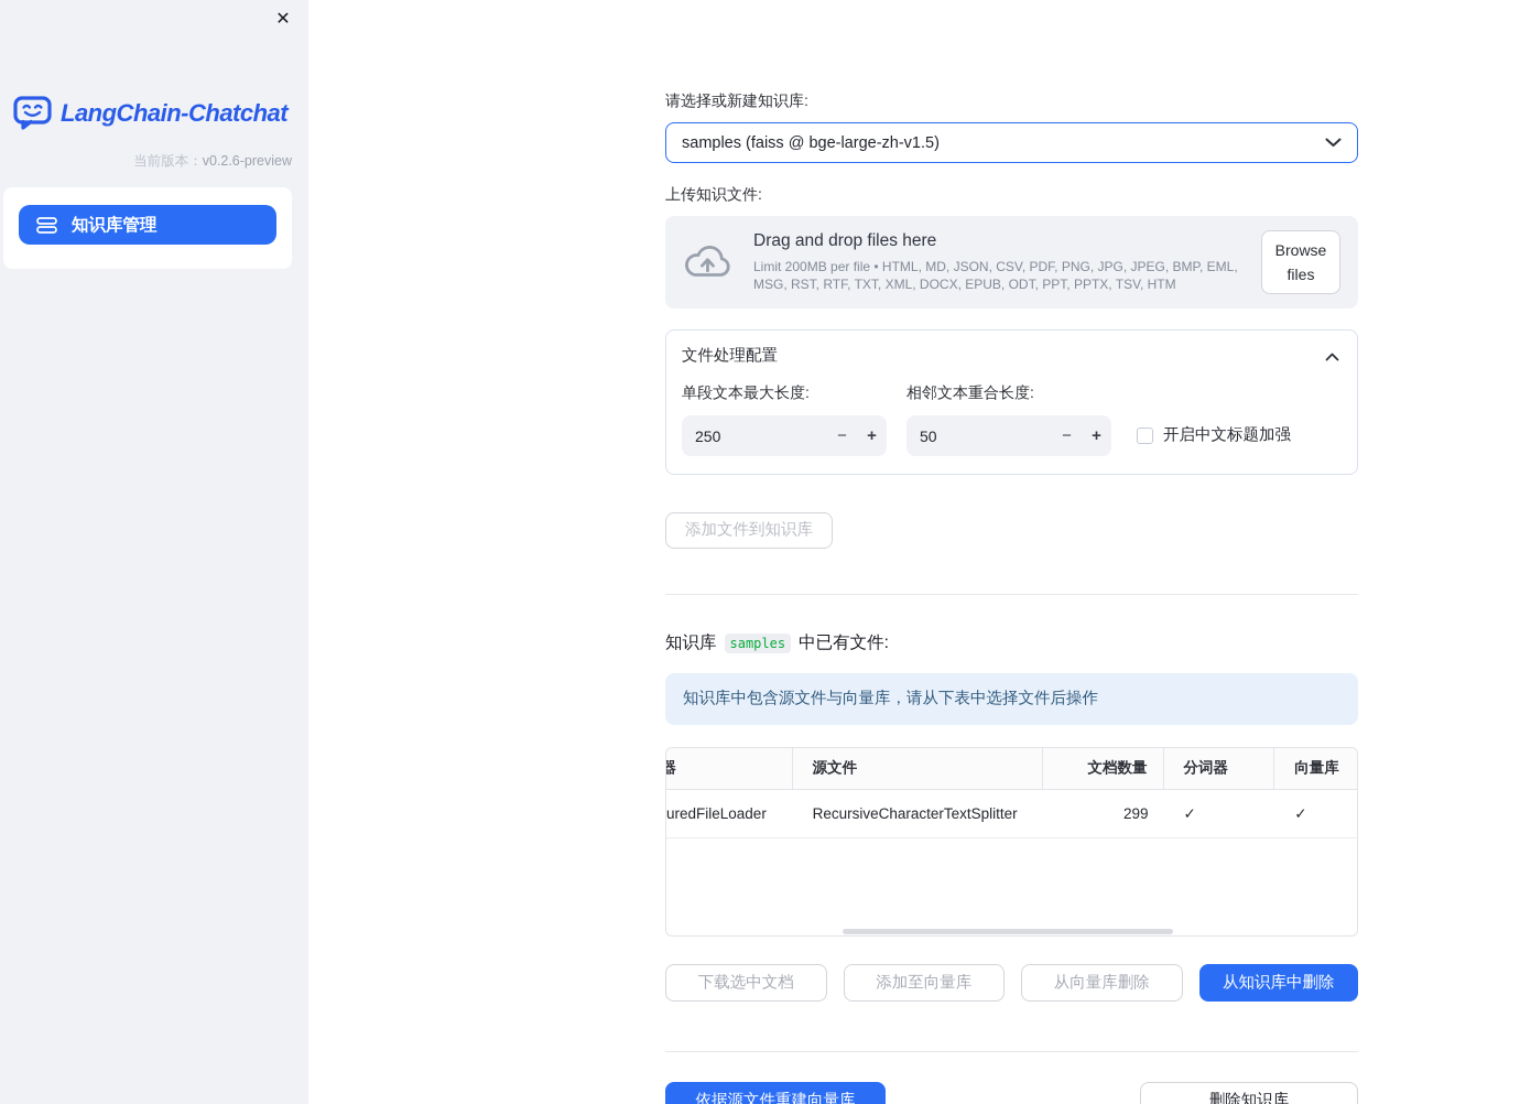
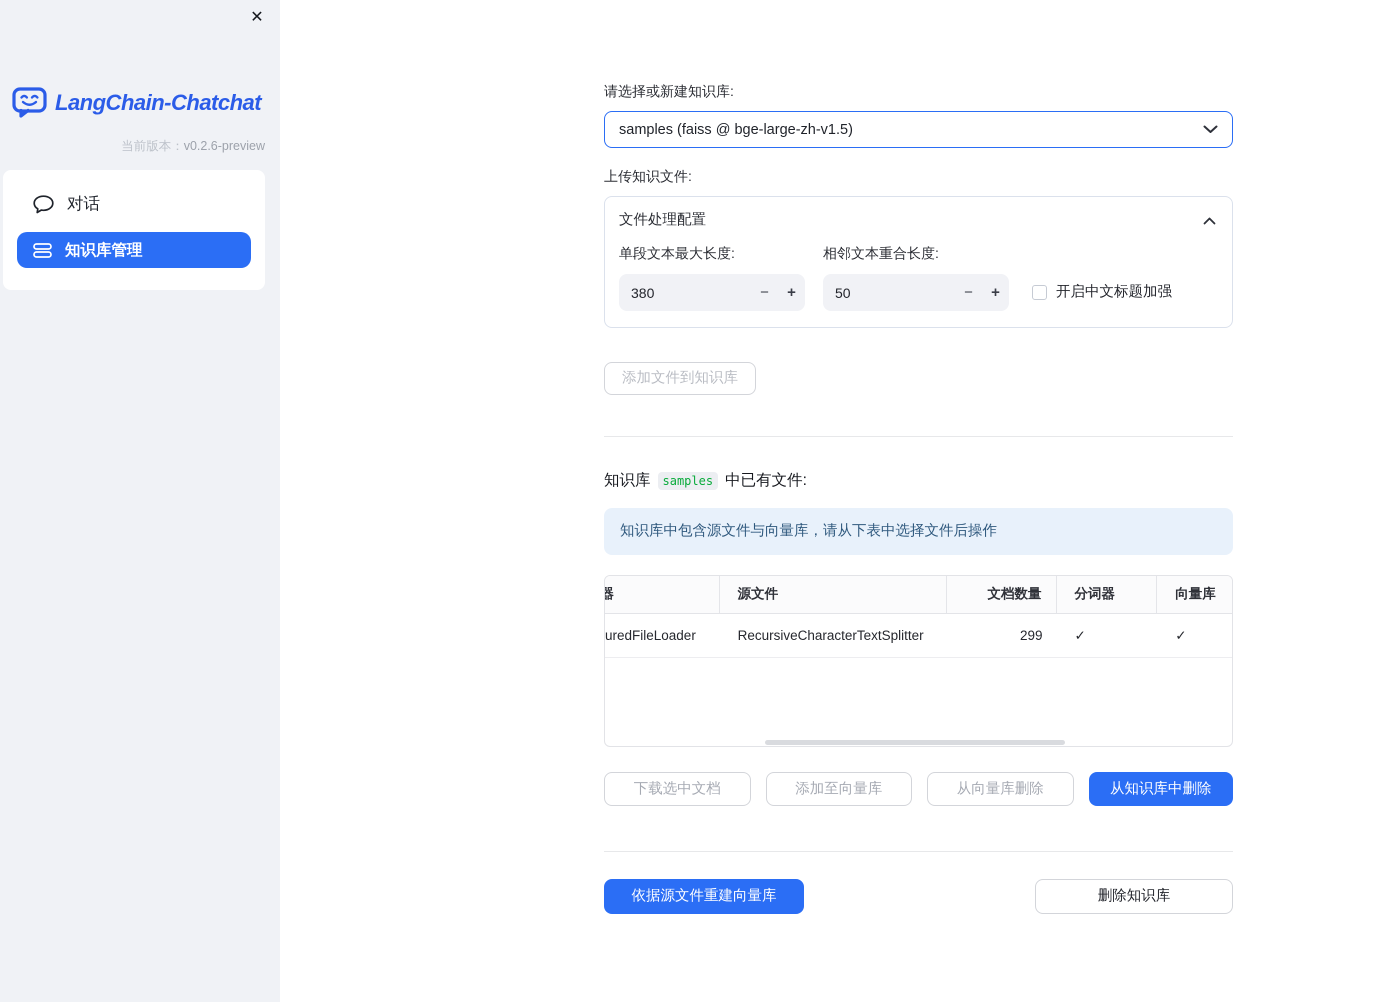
  ✕
  LangChain-Chatchat
  当前版本：v0.2.6-preview
+ 对话
  知识库管理
  请选择或新建知识库:
  samples (faiss @ bge-large-zh-v1.5)
  上传知识文件:
- Drag and drop files here
- Limit 200MB per file • HTML, MD, JSON, CSV, PDF, PNG, JPG, JPEG, BMP, EML, MSG, RST, RTF, TXT, XML, DOCX, EPUB, ODT, PPT, PPTX, TSV, HTM
- Browse files
  文件处理配置
  单段文本最大长度:
- 250
+ 380
  −
  +
  相邻文本重合长度:
  50
  −
  +
  开启中文标题加强
  添加文件到知识库
  知识库
  samples
  中已有文件:
  知识库中包含源文件与向量库，请从下表中选择文件后操作
  器
  源文件
  文档数量
  分词器
  向量库
  uredFileLoader
  RecursiveCharacterTextSplitter
  299
  ✓
  ✓
  下载选中文档
  添加至向量库
  从向量库删除
  从知识库中删除
  依据源文件重建向量库
  删除知识库
